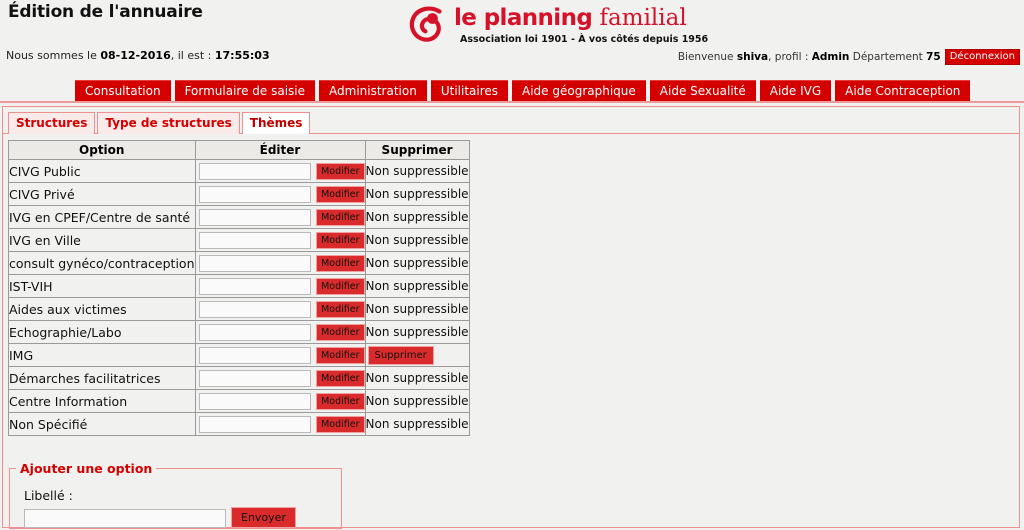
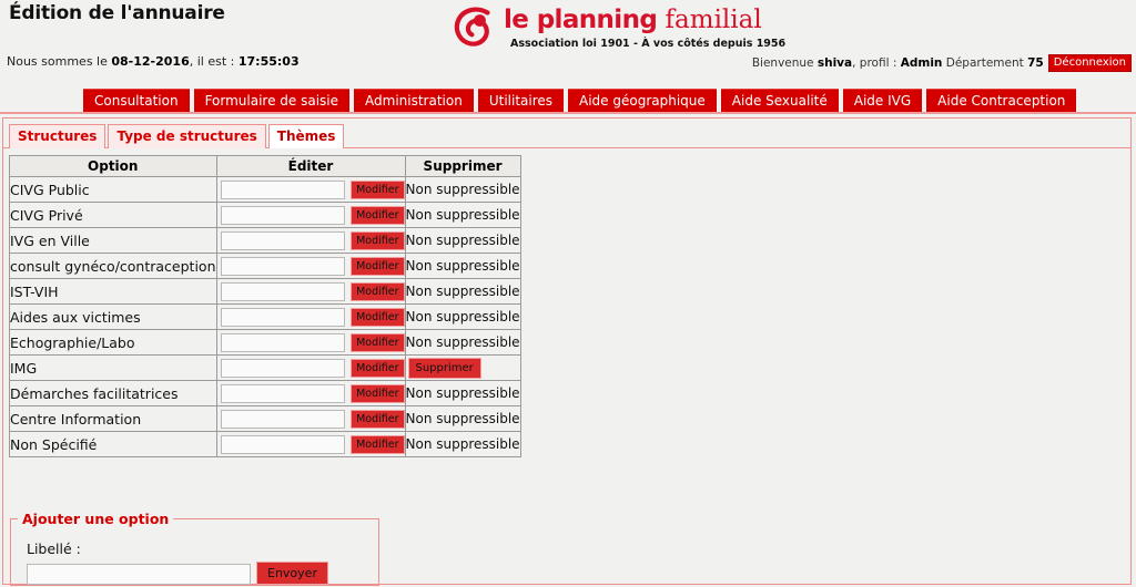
  Édition de l'annuaire
  le planning familial
  Association loi 1901 - À vos côtés depuis 1956
  Nous sommes le 08-12-2016, il est : 17:55:03
  Bienvenue shiva, profil : Admin Département 75 Déconnexion
  Consultation
  Formulaire de saisie
  Administration
  Utilitaires
  Aide géographique
  Aide Sexualité
  Aide IVG
  Aide Contraception
  Structures
  Type de structures
  Thèmes
  Option	Éditer	Supprimer
  CIVG Public	Modifier	Non suppressible
  CIVG Privé	Modifier	Non suppressible
- IVG en CPEF/Centre de santé	Modifier	Non suppressible
  IVG en Ville	Modifier	Non suppressible
  consult gynéco/contraception	Modifier	Non suppressible
  IST-VIH	Modifier	Non suppressible
  Aides aux victimes	Modifier	Non suppressible
  Echographie/Labo	Modifier	Non suppressible
  IMG	Modifier	Supprimer
  Démarches facilitatrices	Modifier	Non suppressible
  Centre Information	Modifier	Non suppressible
  Non Spécifié	Modifier	Non suppressible
  Ajouter une option
  Libellé :
  Envoyer
